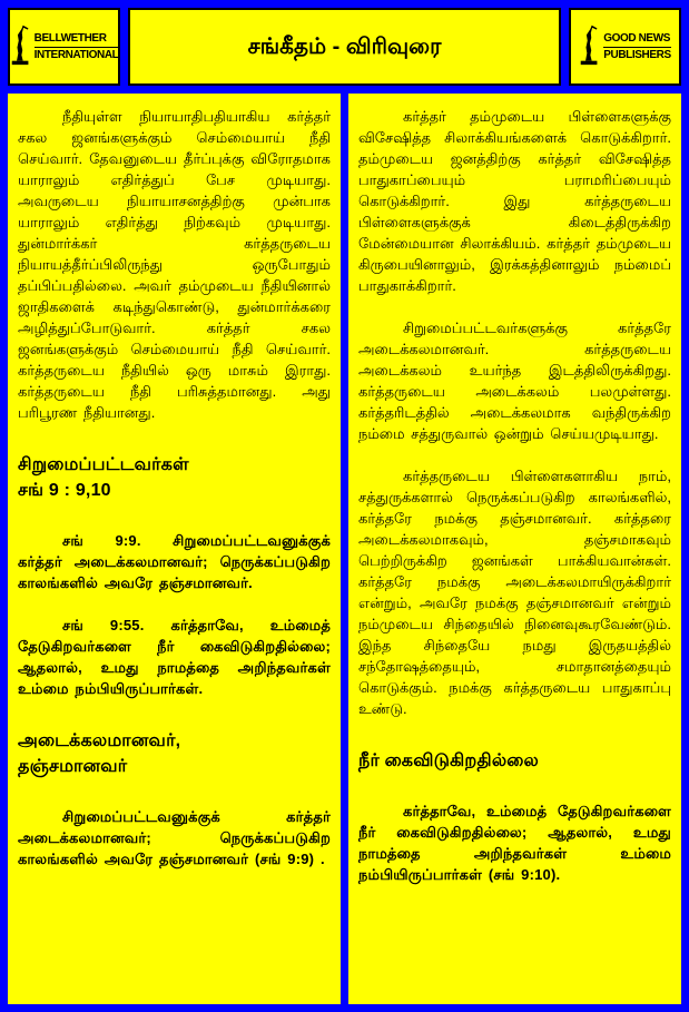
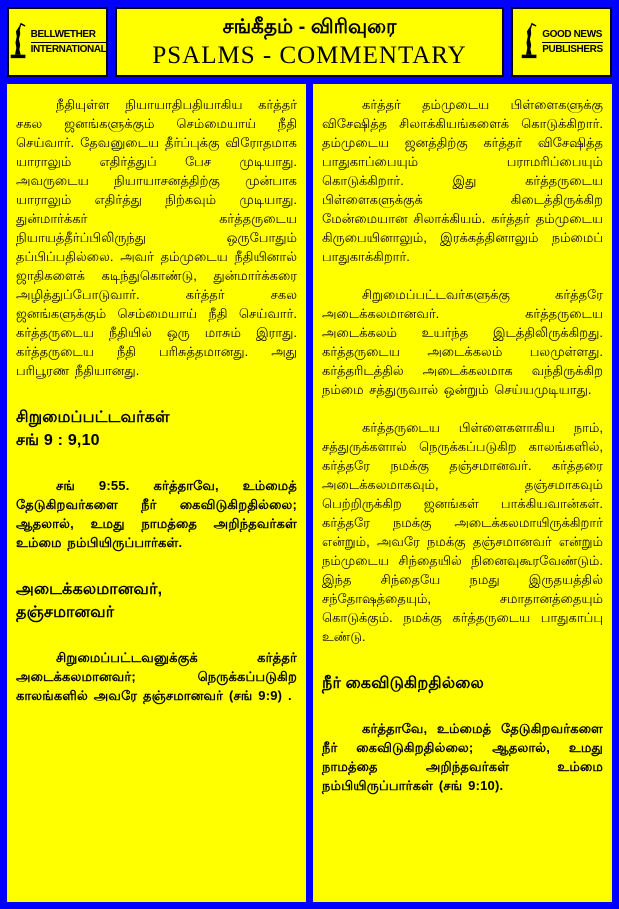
  BELLWETHER
  INTERNATIONAL
  சங்கீதம் - விரிவுரை
+ PSALMS - COMMENTARY
  GOOD NEWS
  PUBLISHERS
  நீதியுள்ள நியாயாதிபதியாகிய கர்த்தர் சகல ஜனங்களுக்கும் செம்மையாய் நீதி செய்வார். தேவனுடைய தீர்ப்புக்கு விரோதமாக யாராலும் எதிர்த்துப் பேச முடியாது. அவருடைய நியாயாசனத்திற்கு முன்பாக யாராலும் எதிர்த்து நிற்கவும் முடியாது. துன்மார்க்கர் கர்த்தருடைய நியாயத்தீர்ப்பிலிருந்து ஒருபோதும் தப்பிப்பதில்லை. அவர் தம்முடைய நீதியினால் ஜாதிகளைக் கடிந்துகொண்டு, துன்மார்க்கரை அழித்துப்போடுவார். கர்த்தர் சகல ஜனங்களுக்கும் செம்மையாய் நீதி செய்வார். கர்த்தருடைய நீதியில் ஒரு மாசும் இராது. கர்த்தருடைய நீதி பரிசுத்தமானது. அது பரிபூரண நீதியானது.
  சிறுமைப்பட்டவர்கள்
  சங் 9 : 9,10
- சங் 9:9. சிறுமைப்பட்டவனுக்குக் கர்த்தர் அடைக்கலமானவர்; நெருக்கப்படுகிற காலங்களில் அவரே தஞ்சமானவர்.
  சங் 9:55. கர்த்தாவே, உம்மைத் தேடுகிறவர்களை நீர் கைவிடுகிறதில்லை; ஆதலால், உமது நாமத்தை அறிந்தவர்கள் உம்மை நம்பியிருப்பார்கள்.
  அடைக்கலமானவர்,
  தஞ்சமானவர்
  சிறுமைப்பட்டவனுக்குக் கர்த்தர் அடைக்கலமானவர்; நெருக்கப்படுகிற காலங்களில் அவரே தஞ்சமானவர் (சங் 9:9) .
  கர்த்தர் தம்முடைய பிள்ளைகளுக்கு விசேஷித்த சிலாக்கியங்களைக் கொடுக்கிறார். தம்முடைய ஜனத்திற்கு கர்த்தர் விசேஷித்த பாதுகாப்பையும் பராமரிப்பையும் கொடுக்கிறார். இது கர்த்தருடைய பிள்ளைகளுக்குக் கிடைத்திருக்கிற மேன்மையான சிலாக்கியம். கர்த்தர் தம்முடைய கிருபையினாலும், இரக்கத்தினாலும் நம்மைப் பாதுகாக்கிறார்.
  சிறுமைப்பட்டவர்களுக்கு கர்த்தரே அடைக்கலமானவர். கர்த்தருடைய அடைக்கலம் உயர்ந்த இடத்திலிருக்கிறது. கர்த்தருடைய அடைக்கலம் பலமுள்ளது. கர்த்தரிடத்தில் அடைக்கலமாக வந்திருக்கிற நம்மை சத்துருவால் ஒன்றும் செய்யமுடியாது.
  கர்த்தருடைய பிள்ளைகளாகிய நாம், சத்துருக்களால் நெருக்கப்படுகிற காலங்களில், கர்த்தரே நமக்கு தஞ்சமானவர். கர்த்தரை அடைக்கலமாகவும், தஞ்சமாகவும் பெற்றிருக்கிற ஜனங்கள் பாக்கியவான்கள். கர்த்தரே நமக்கு அடைக்கலமாயிருக்கிறார் என்றும், அவரே நமக்கு தஞ்சமானவர் என்றும் நம்முடைய சிந்தையில் நினைவுகூரவேண்டும். இந்த சிந்தையே நமது இருதயத்தில் சந்தோஷத்தையும், சமாதானத்தையும் கொடுக்கும். நமக்கு கர்த்தருடைய பாதுகாப்பு உண்டு.
  நீர் கைவிடுகிறதில்லை
  கர்த்தாவே, உம்மைத் தேடுகிறவர்களை நீர் கைவிடுகிறதில்லை; ஆதலால், உமது நாமத்தை அறிந்தவர்கள் உம்மை நம்பியிருப்பார்கள் (சங் 9:10).
